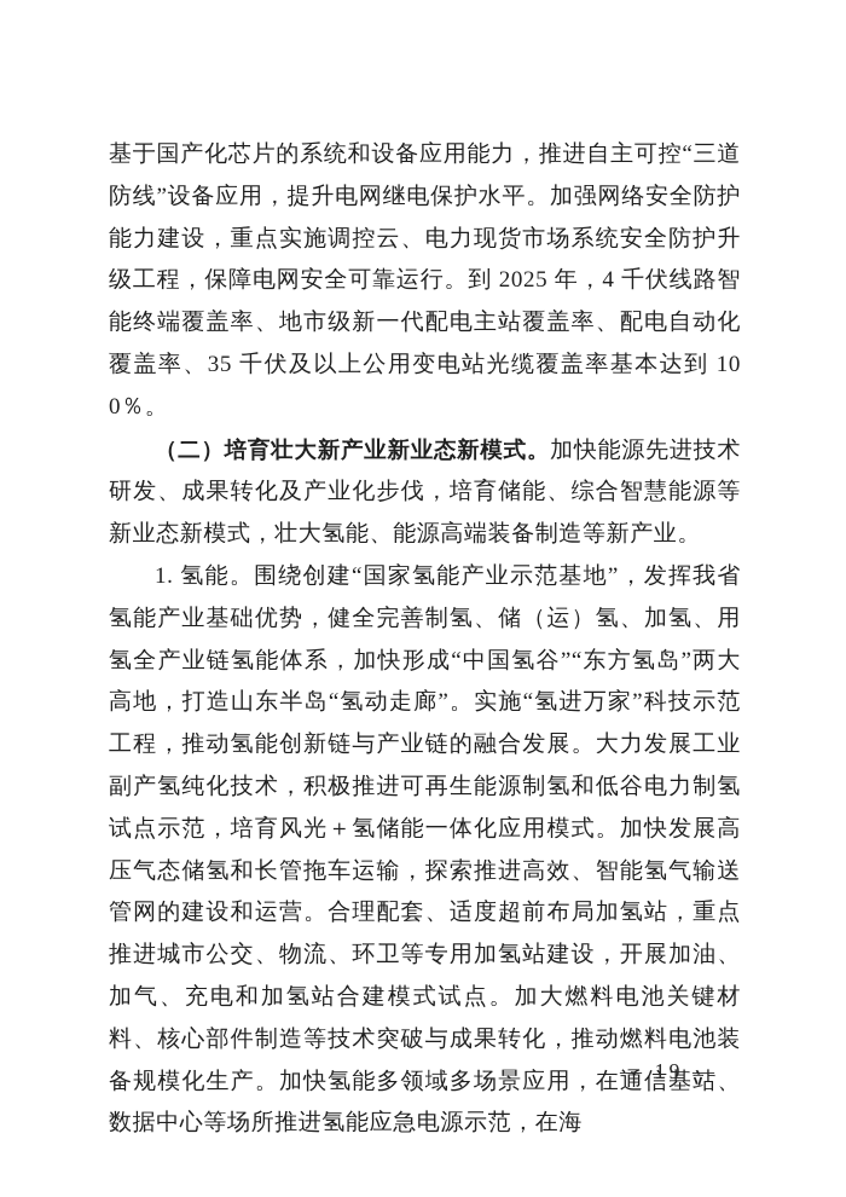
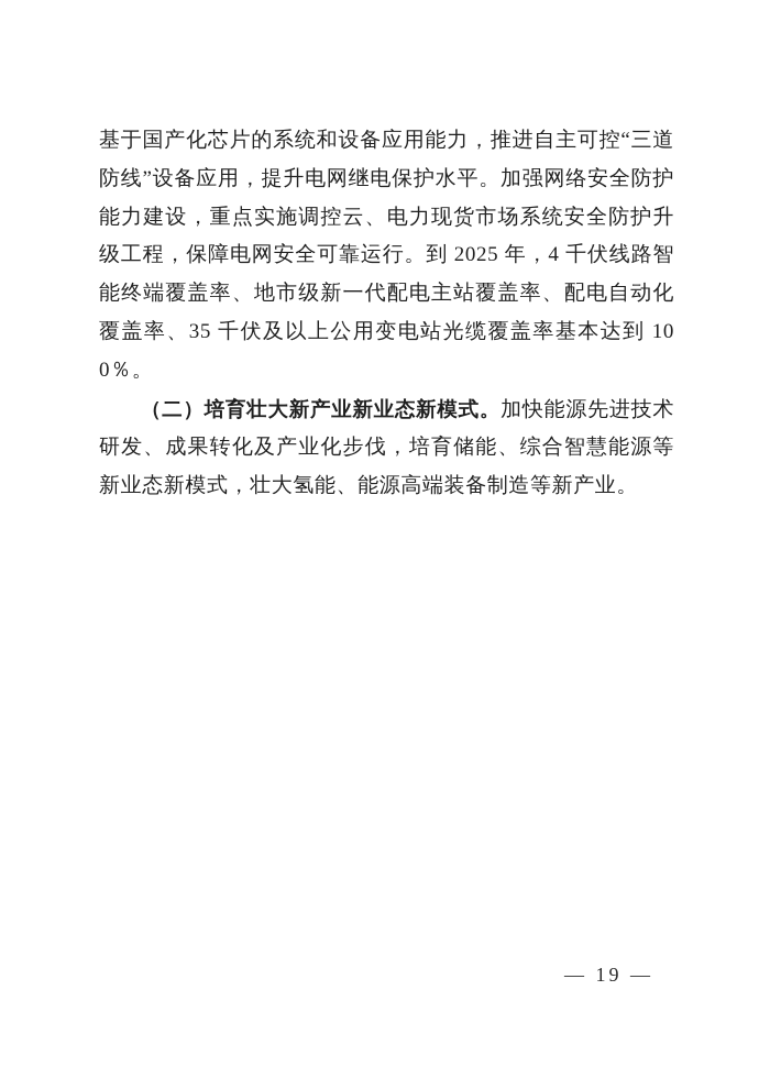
  基于国产化芯片的系统和设备应用能力，推进自主可控“三道防线”设备应用，提升电网继电保护水平。加强网络安全防护能力建设，重点实施调控云、电力现货市场系统安全防护升级工程，保障电网安全可靠运行。到 2025 年，4 千伏线路智能终端覆盖率、地市级新一代配电主站覆盖率、配电自动化覆盖率、35 千伏及以上公用变电站光缆覆盖率基本达到 100％。
  （二）培育壮大新产业新业态新模式。加快能源先进技术研发、成果转化及产业化步伐，培育储能、综合智慧能源等新业态新模式，壮大氢能、能源高端装备制造等新产业。
- 1. 氢能。围绕创建“国家氢能产业示范基地”，发挥我省氢能产业基础优势，健全完善制氢、储（运）氢、加氢、用氢全产业链氢能体系，加快形成“中国氢谷”“东方氢岛”两大高地，打造山东半岛“氢动走廊”。实施“氢进万家”科技示范工程，推动氢能创新链与产业链的融合发展。大力发展工业副产氢纯化技术，积极推进可再生能源制氢和低谷电力制氢试点示范，培育风光＋氢储能一体化应用模式。加快发展高压气态储氢和长管拖车运输，探索推进高效、智能氢气输送管网的建设和运营。合理配套、适度超前布局加氢站，重点推进城市公交、物流、环卫等专用加氢站建设，开展加油、加气、充电和加氢站合建模式试点。加大燃料电池关键材料、核心部件制造等技术突破与成果转化，推动燃料电池装备规模化生产。加快氢能多领域多场景应用，在通信基站、数据中心等场所推进氢能应急电源示范，在海
  — 19 —
